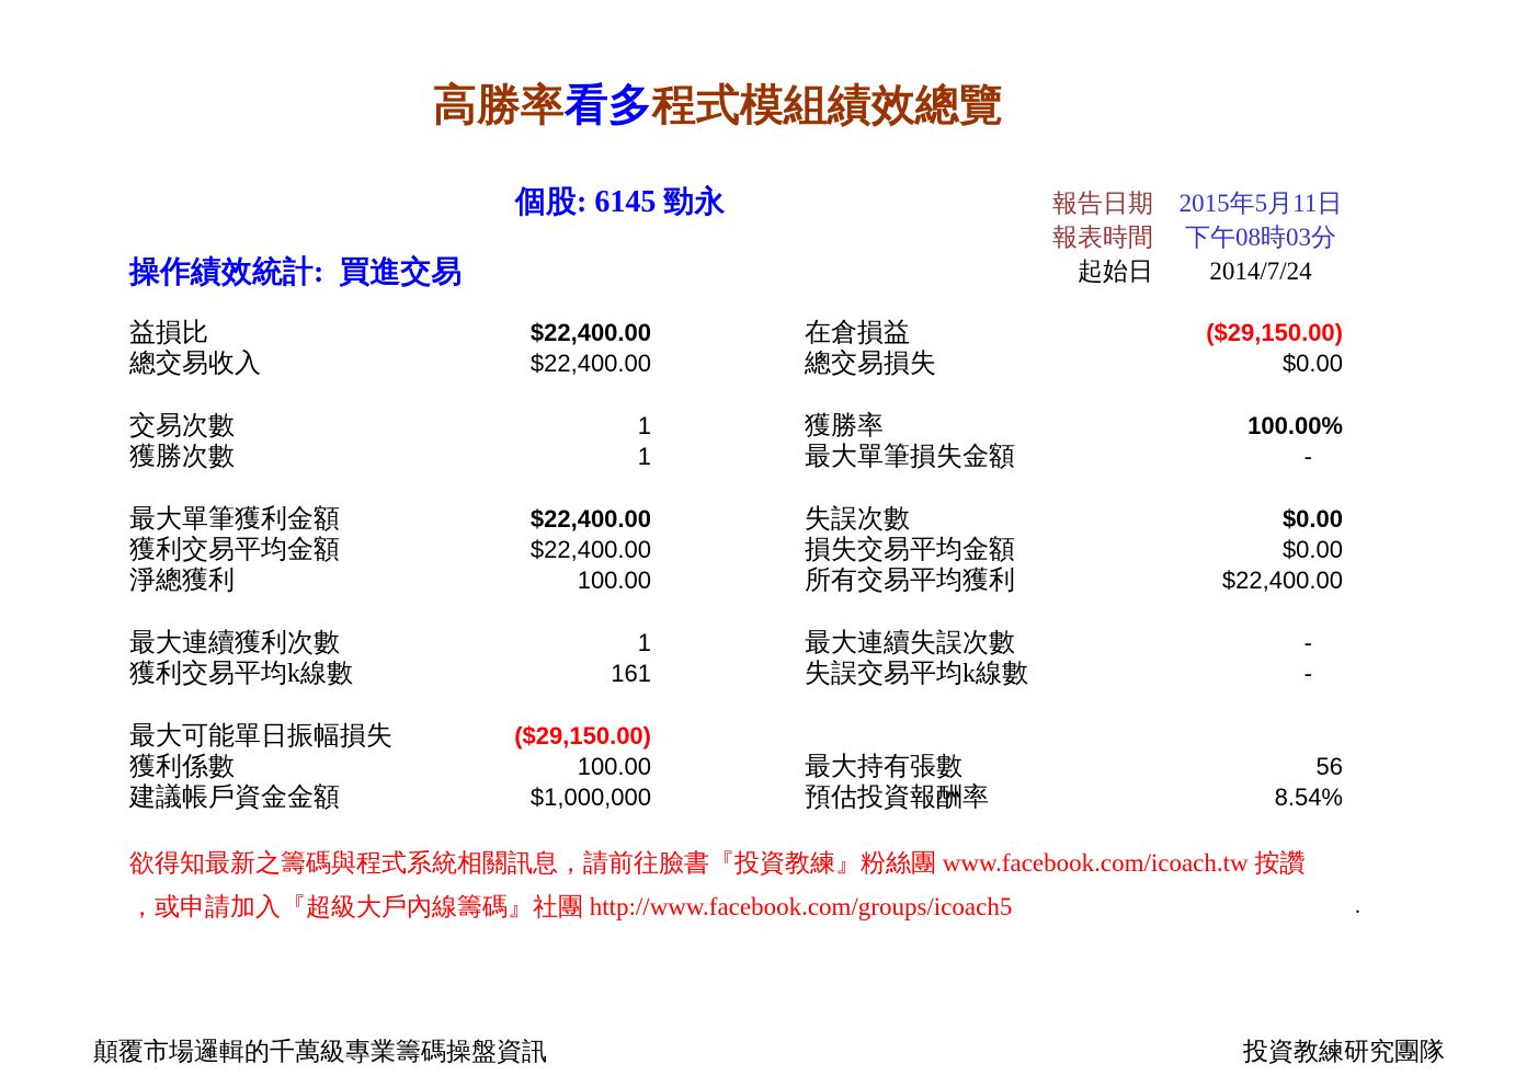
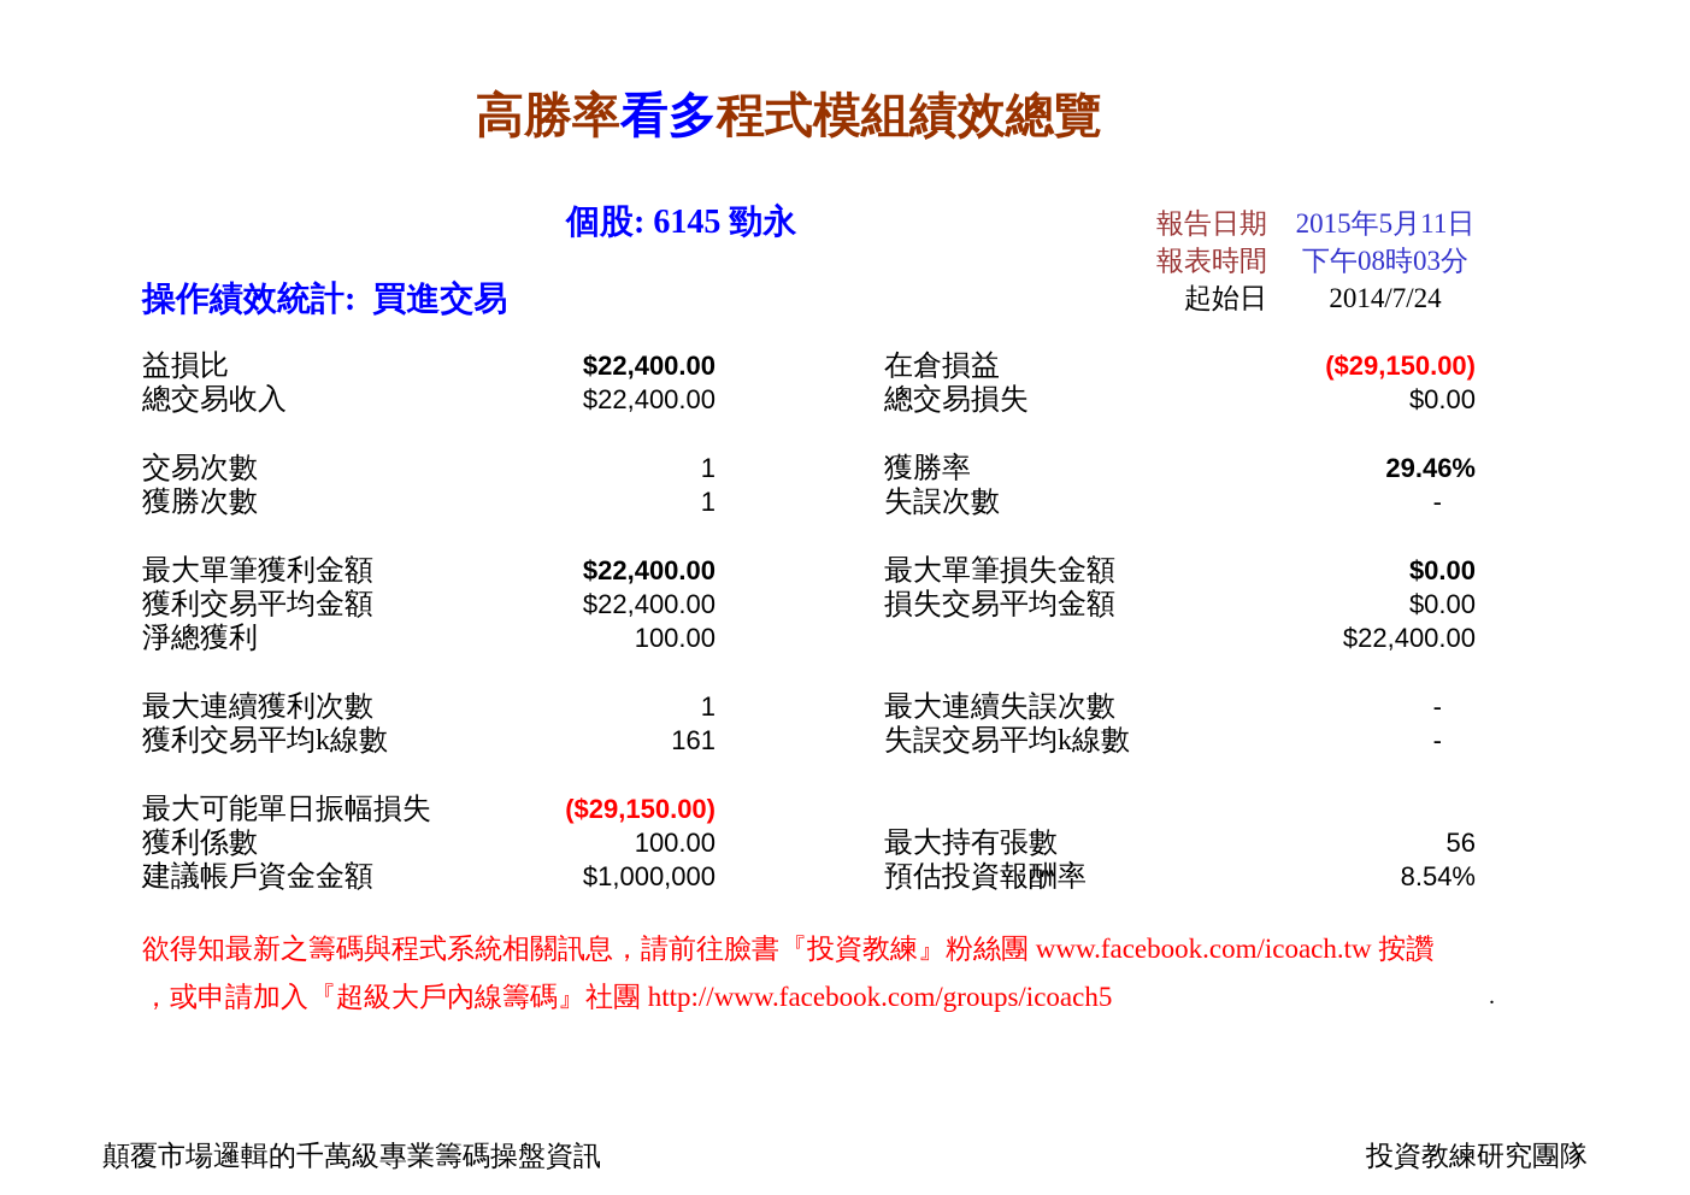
  高勝率看多程式模組績效總覽
  個股: 6145 勁永
  報告日期
  2015年5月11日
  報表時間
  下午08時03分
  起始日
  2014/7/24
  操作績效統計: 買進交易
  益損比
  $22,400.00
  在倉損益
  ($29,150.00)
  總交易收入
  $22,400.00
  總交易損失
  $0.00
  交易次數
  1
  獲勝率
- 100.00%
+ 29.46%
  獲勝次數
  1
- 最大單筆損失金額
+ 失誤次數
  -
  最大單筆獲利金額
  $22,400.00
- 失誤次數
+ 最大單筆損失金額
  $0.00
  獲利交易平均金額
  $22,400.00
  損失交易平均金額
  $0.00
  淨總獲利
  100.00
- 所有交易平均獲利
  $22,400.00
  最大連續獲利次數
  1
  最大連續失誤次數
  -
  獲利交易平均k線數
  161
  失誤交易平均k線數
  -
  最大可能單日振幅損失
  ($29,150.00)
  獲利係數
  100.00
  最大持有張數
  56
  建議帳戶資金金額
  $1,000,000
  預估投資報酬率
  8.54%
  欲得知最新之籌碼與程式系統相關訊息，請前往臉書『投資教練』粉絲團 www.facebook.com/icoach.tw 按讚
  ，或申請加入『超級大戶內線籌碼』社團 http://www.facebook.com/groups/icoach5
  .
  顛覆市場邏輯的千萬級專業籌碼操盤資訊
  投資教練研究團隊
